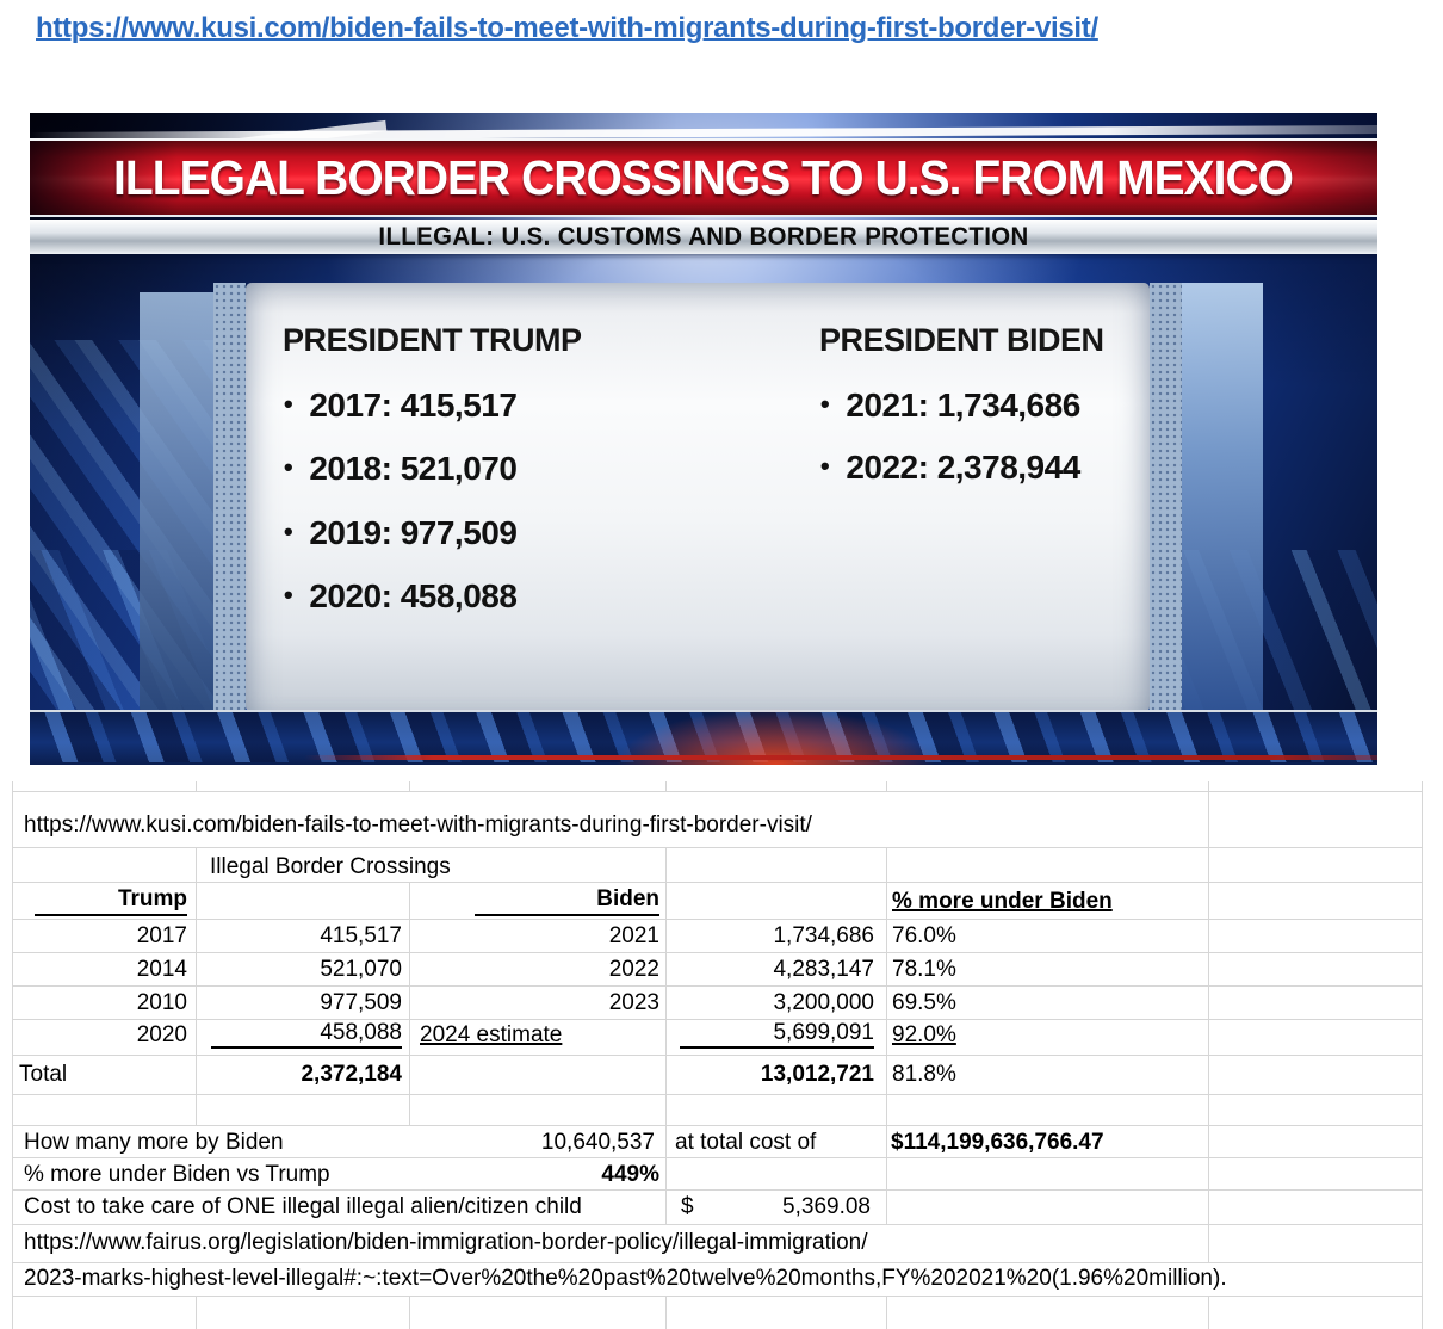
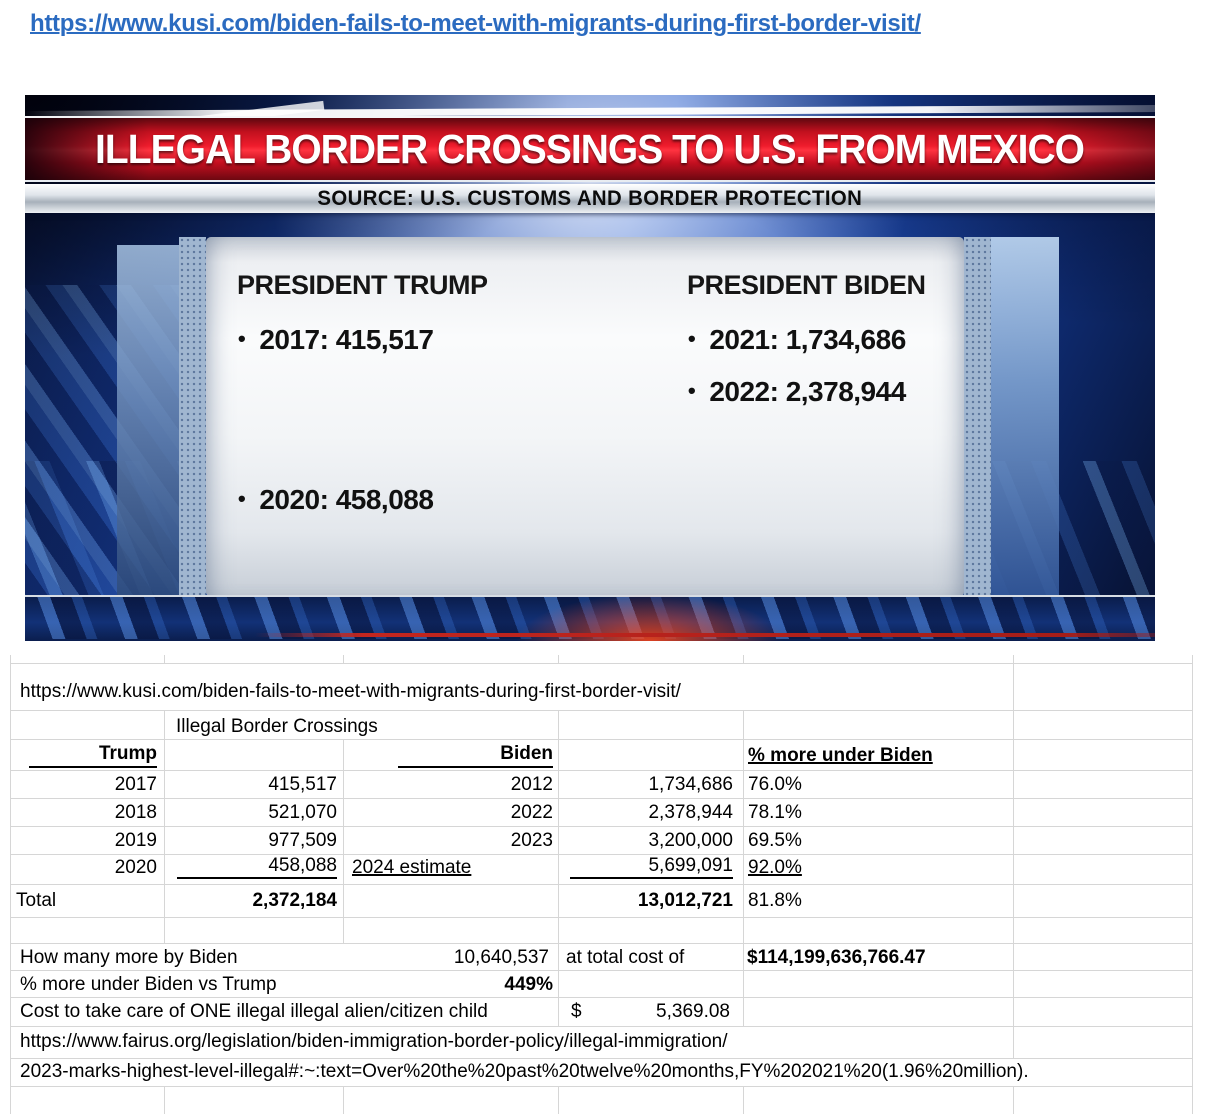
  https://www.kusi.com/biden-fails-to-meet-with-migrants-during-first-border-visit/
  ILLEGAL BORDER CROSSINGS TO U.S. FROM MEXICO
- ILLEGAL: U.S. CUSTOMS AND BORDER PROTECTION
+ SOURCE: U.S. CUSTOMS AND BORDER PROTECTION
  PRESIDENT TRUMP
  • 2017: 415,517
- • 2018: 521,070
- • 2019: 977,509
  • 2020: 458,088
  PRESIDENT BIDEN
  • 2021: 1,734,686
  • 2022: 2,378,944
  https://www.kusi.com/biden-fails-to-meet-with-migrants-during-first-border-visit/
  Illegal Border Crossings
  Trump
  Biden
  % more under Biden
  2017
  415,517
- 2021
+ 2012
  1,734,686
  76.0%
- 2014
+ 2018
  521,070
  2022
- 4,283,147
+ 2,378,944
  78.1%
- 2010
+ 2019
  977,509
  2023
  3,200,000
  69.5%
  2020
  458,088
  2024 estimate
  5,699,091
  92.0%
  Total
  2,372,184
  13,012,721
  81.8%
  How many more by Biden
  10,640,537
  at total cost of
  $114,199,636,766.47
  % more under Biden vs Trump
  449%
  Cost to take care of ONE illegal illegal alien/citizen child
  $
  5,369.08
  https://www.fairus.org/legislation/biden-immigration-border-policy/illegal-immigration/
  2023-marks-highest-level-illegal#:~:text=Over%20the%20past%20twelve%20months,FY%202021%20(1.96%20million).
